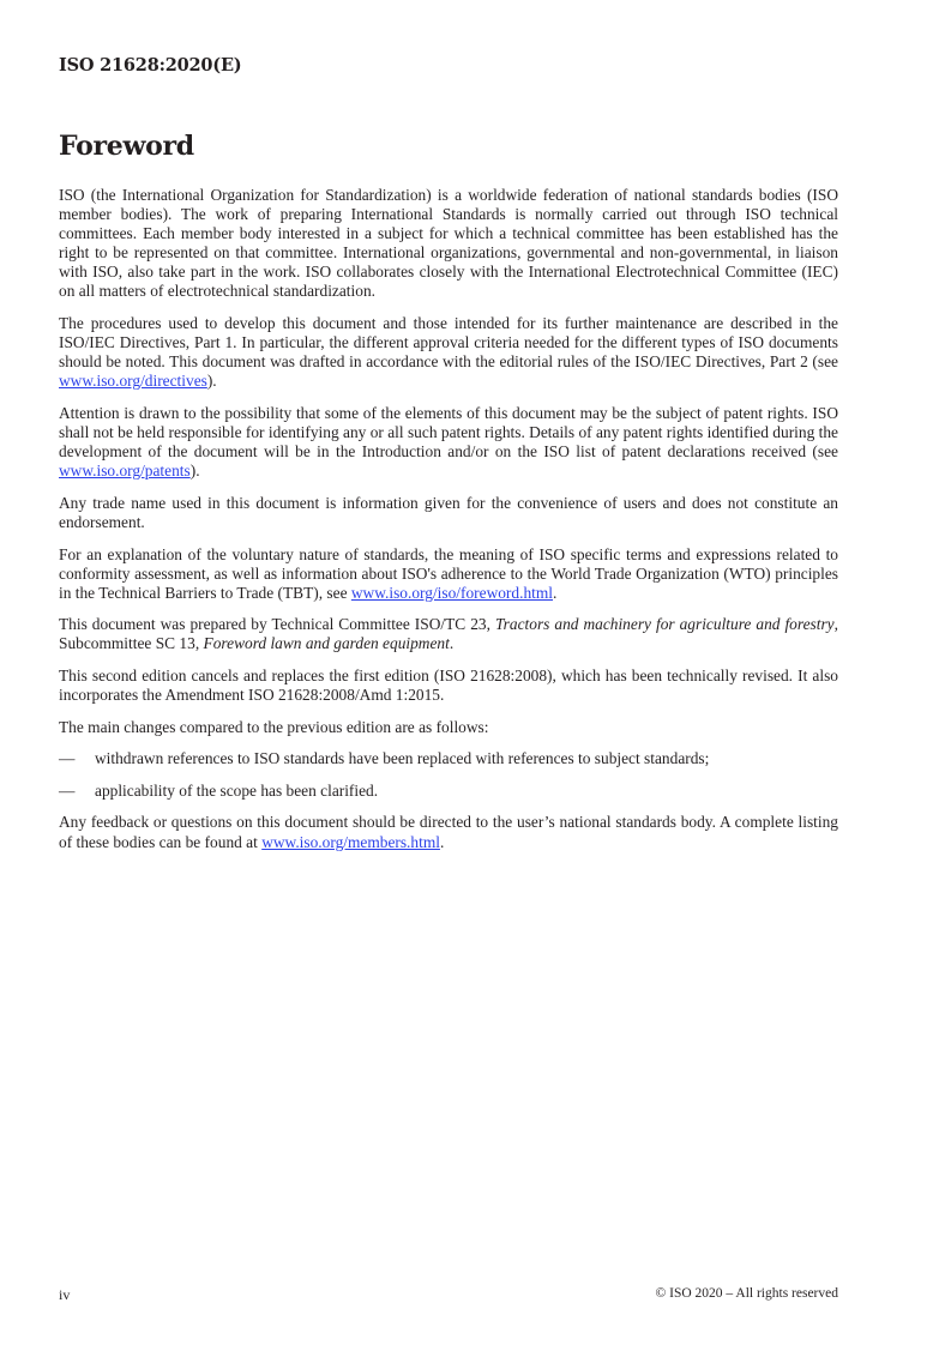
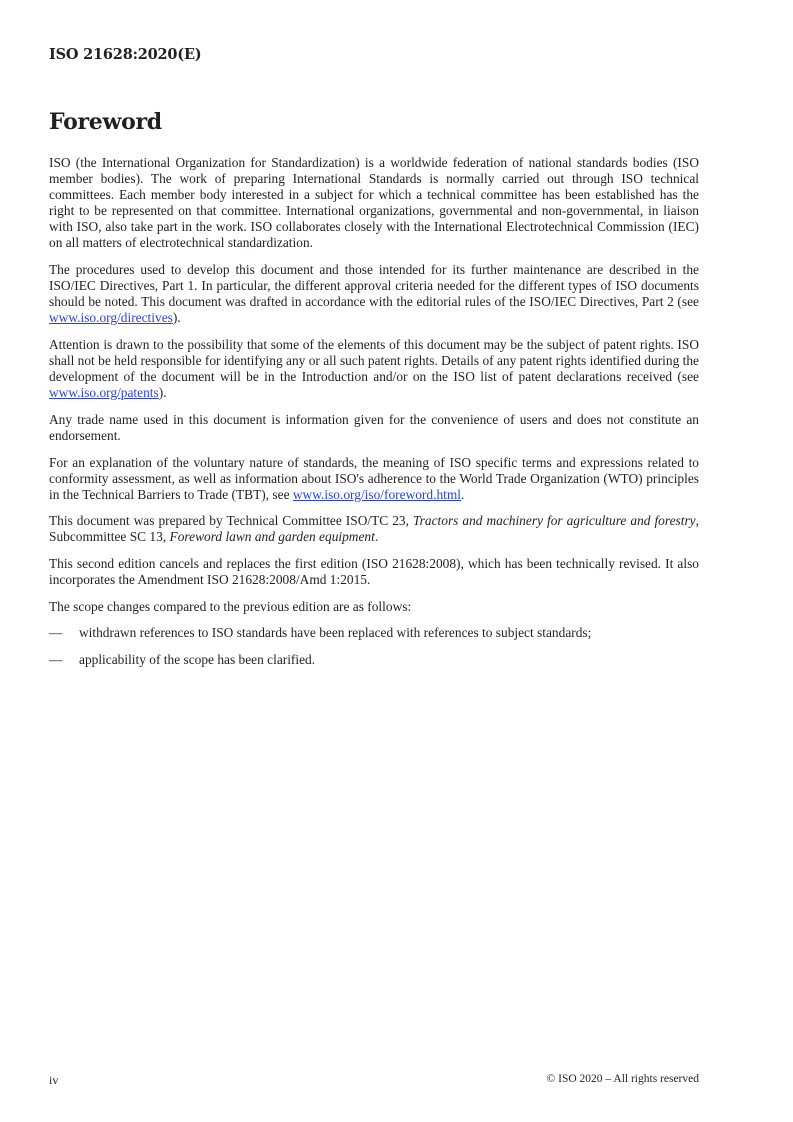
  ISO 21628:2020(E)
  Foreword
- ISO (the International Organization for Standardization) is a worldwide federation of national standards bodies (ISO member bodies). The work of preparing International Standards is normally carried out through ISO technical committees. Each member body interested in a subject for which a technical committee has been established has the right to be represented on that committee. International organizations, governmental and non-governmental, in liaison with ISO, also take part in the work. ISO collaborates closely with the International Electrotechnical Committee (IEC) on all matters of electrotechnical standardization.
+ ISO (the International Organization for Standardization) is a worldwide federation of national standards bodies (ISO member bodies). The work of preparing International Standards is normally carried out through ISO technical committees. Each member body interested in a subject for which a technical committee has been established has the right to be represented on that committee. International organizations, governmental and non-governmental, in liaison with ISO, also take part in the work. ISO collaborates closely with the International Electrotechnical Commission (IEC) on all matters of electrotechnical standardization.
  The procedures used to develop this document and those intended for its further maintenance are described in the ISO/IEC Directives, Part 1. In particular, the different approval criteria needed for the different types of ISO documents should be noted. This document was drafted in accordance with the editorial rules of the ISO/IEC Directives, Part 2 (see www.iso.org/directives).
  Attention is drawn to the possibility that some of the elements of this document may be the subject of patent rights. ISO shall not be held responsible for identifying any or all such patent rights. Details of any patent rights identified during the development of the document will be in the Introduction and/or on the ISO list of patent declarations received (see www.iso.org/patents).
  Any trade name used in this document is information given for the convenience of users and does not constitute an endorsement.
  For an explanation of the voluntary nature of standards, the meaning of ISO specific terms and expressions related to conformity assessment, as well as information about ISO's adherence to the World Trade Organization (WTO) principles in the Technical Barriers to Trade (TBT), see www.iso.org/iso/foreword.html.
  This document was prepared by Technical Committee ISO/TC 23, Tractors and machinery for agriculture and forestry, Subcommittee SC 13, Foreword lawn and garden equipment.
  This second edition cancels and replaces the first edition (ISO 21628:2008), which has been technically revised. It also incorporates the Amendment ISO 21628:2008/Amd 1:2015.
- The main changes compared to the previous edition are as follows:
+ The scope changes compared to the previous edition are as follows:
  —
  withdrawn references to ISO standards have been replaced with references to subject standards;
  —
  applicability of the scope has been clarified.
- Any feedback or questions on this document should be directed to the user’s national standards body. A complete listing of these bodies can be found at www.iso.org/members.html.
  iv
  © ISO 2020 – All rights reserved
